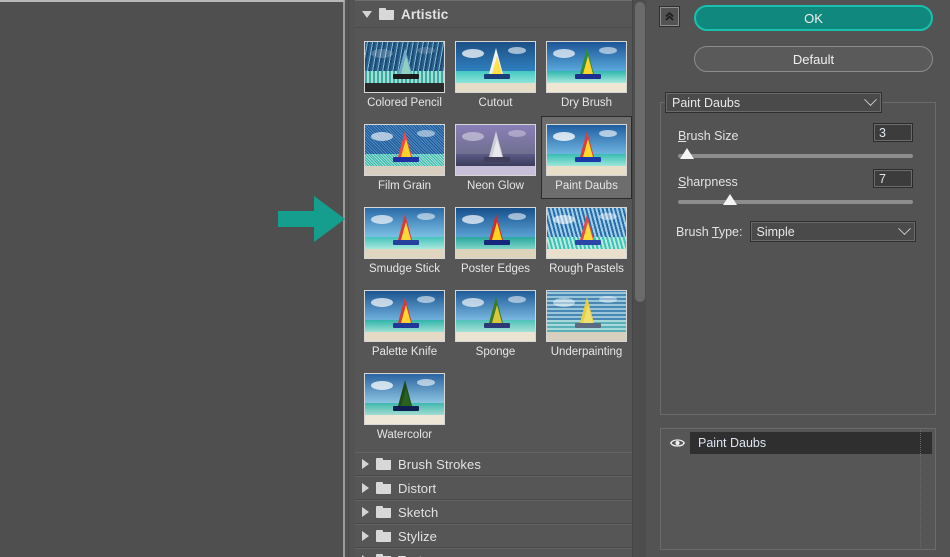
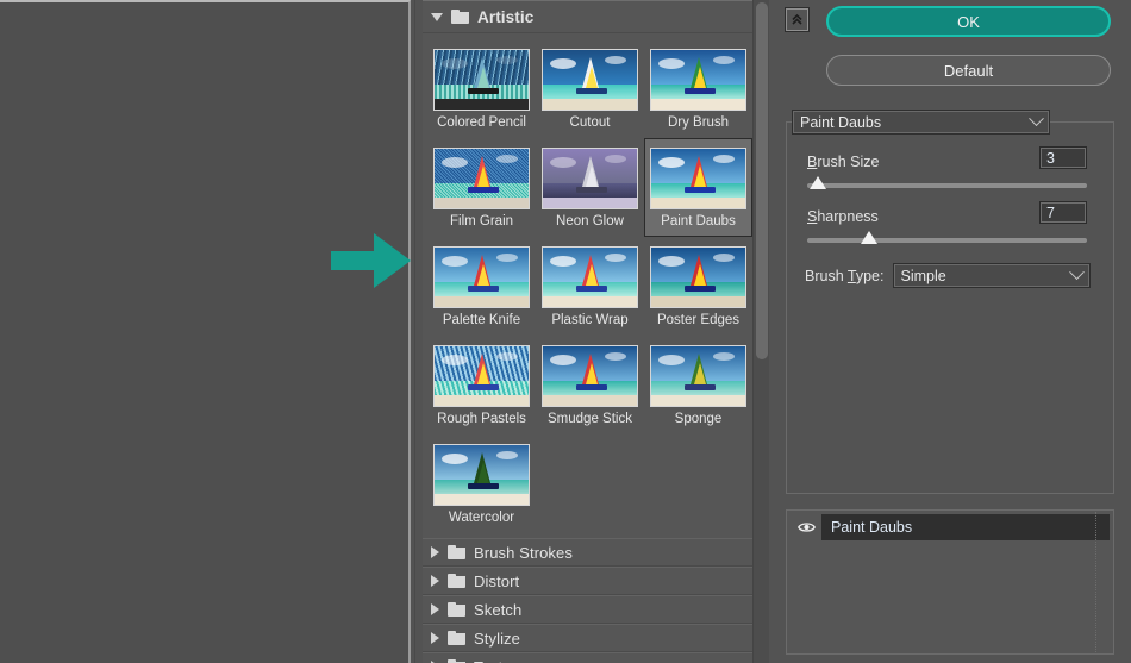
  Artistic
  Colored Pencil
  Cutout
  Dry Brush
  Film Grain
  Neon Glow
  Paint Daubs
- Smudge Stick
+ Palette Knife
+ Plastic Wrap
  Poster Edges
  Rough Pastels
- Palette Knife
+ Smudge Stick
  Sponge
- Underpainting
  Watercolor
  Brush Strokes
  Distort
  Sketch
  Stylize
  OK
  Default
  Paint Daubs
  Brush Size
  3
  Sharpness
  7
  Brush Type:
  Simple
  Paint Daubs
